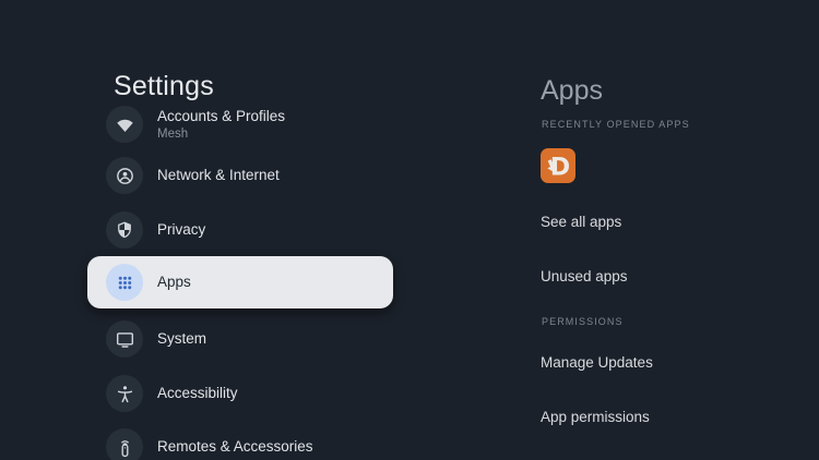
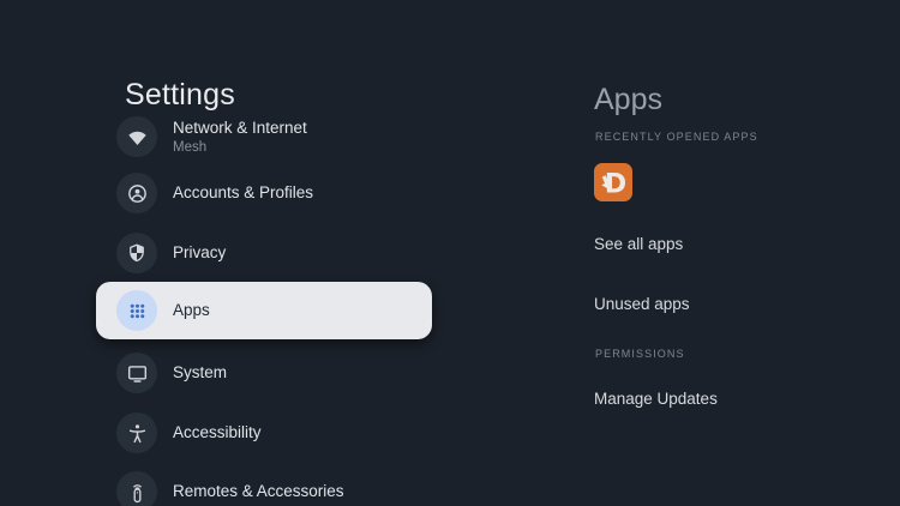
  Settings
- Accounts & Profiles
+ Network & Internet
  Mesh
- Network & Internet
+ Accounts & Profiles
  Privacy
  Apps
  System
  Accessibility
  Remotes & Accessories
  Apps
  RECENTLY OPENED APPS
  D
  See all apps
  Unused apps
  PERMISSIONS
  Manage Updates
- App permissions
